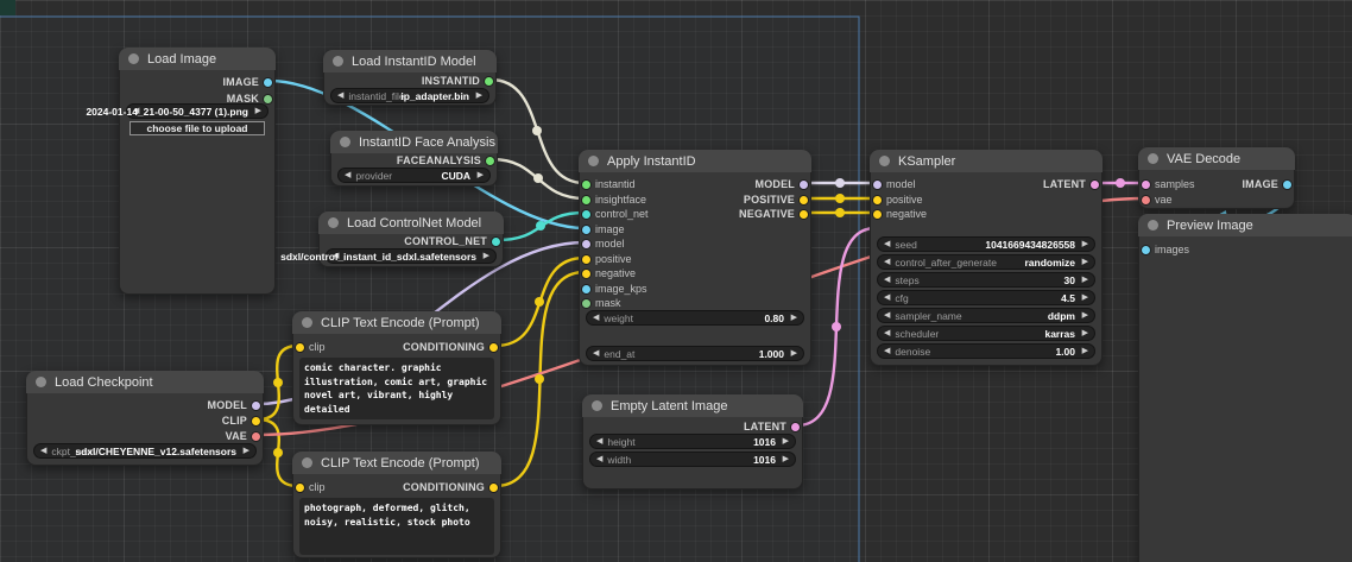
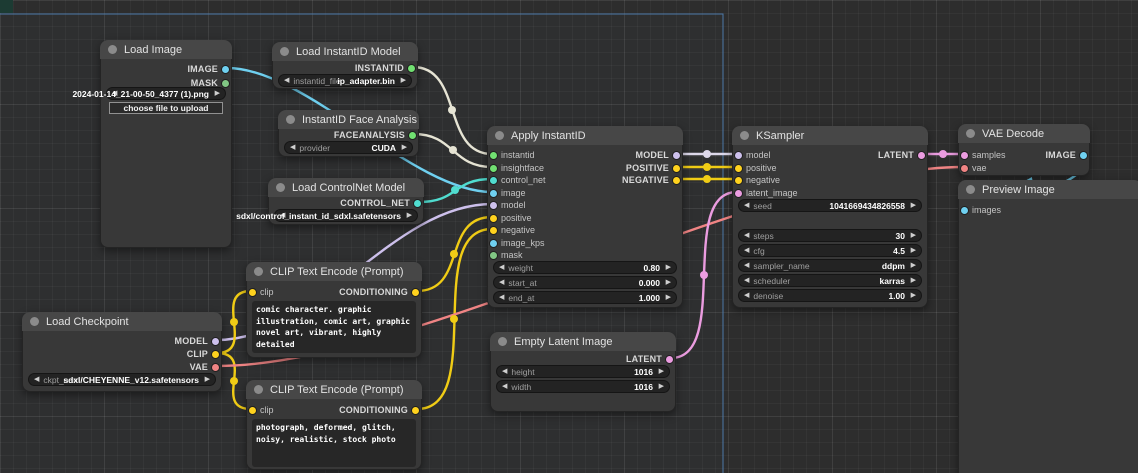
  Load Image
  IMAGE
  MASK
  2024-01-14_21-00-50_4377 (1).png
  choose file to upload
  Load InstantID Model
  INSTANTID
  instantid_file
  ip_adapter.bin
  InstantID Face Analysis
  FACEANALYSIS
  provider
  CUDA
  Load ControlNet Model
  CONTROL_NET
  sdxl/control_instant_id_sdxl.safetensors
  CLIP Text Encode (Prompt)
  clip
  CONDITIONING
  comic character. graphic illustration, comic art, graphic novel art, vibrant, highly detailed
  CLIP Text Encode (Prompt)
  clip
  CONDITIONING
  photograph, deformed, glitch, noisy, realistic, stock photo
  Load Checkpoint
  MODEL
  CLIP
  VAE
  ckpt_nam
  sdxl/CHEYENNE_v12.safetensors
  Apply InstantID
  instantid
  insightface
  control_net
  image
  model
  positive
  negative
  image_kps
  mask
  MODEL
  POSITIVE
  NEGATIVE
  weight
  0.80
+ start_at
+ 0.000
  end_at
  1.000
  Empty Latent Image
  LATENT
  height
  1016
  width
  1016
  KSampler
  model
  positive
  negative
+ latent_image
  LATENT
  seed
  1041669434826558
- control_after_generate
- randomize
  steps
  30
  cfg
  4.5
  sampler_name
  ddpm
  scheduler
  karras
  denoise
  1.00
  VAE Decode
  samples
  vae
  IMAGE
  Preview Image
  images
